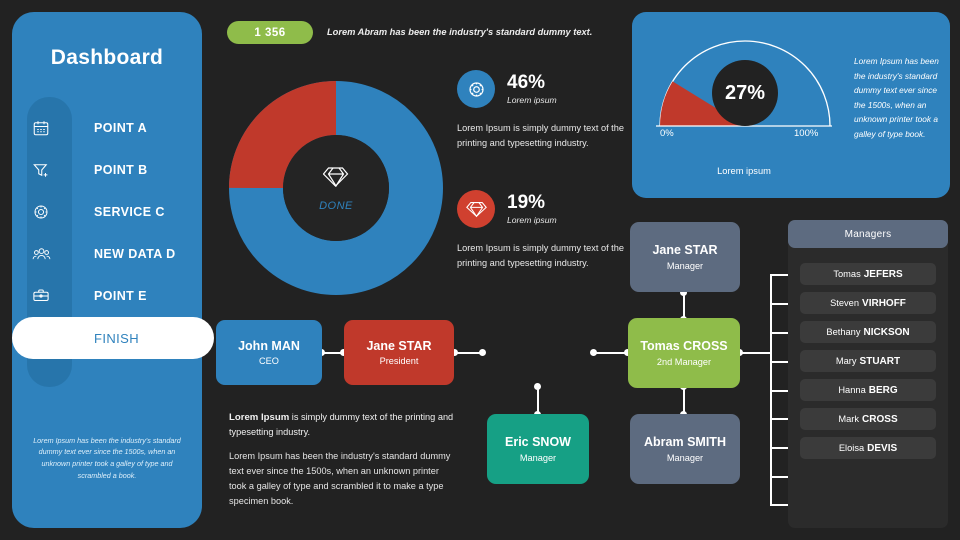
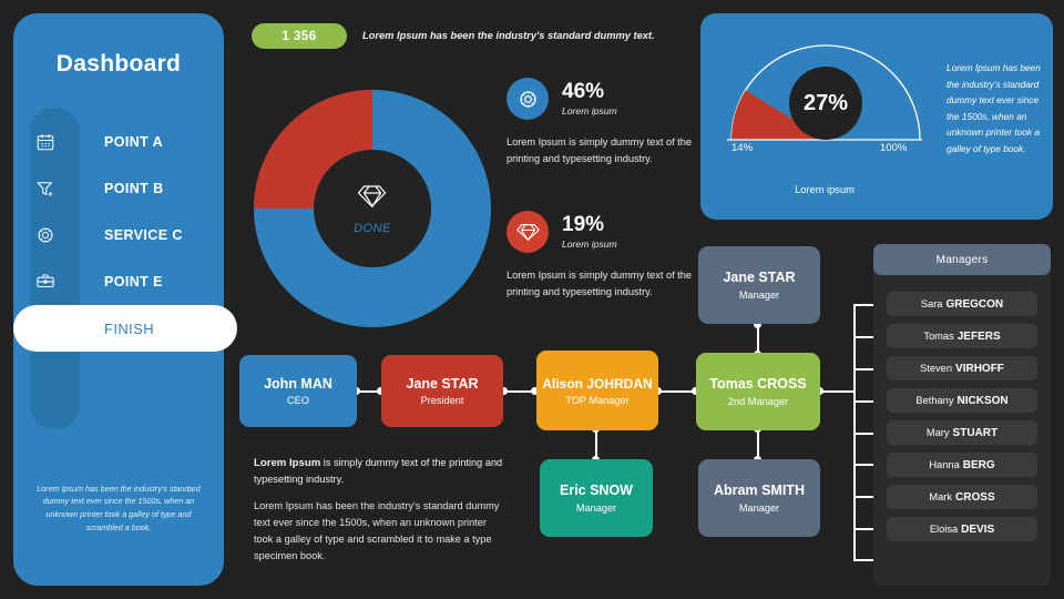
  Dashboard
  POINT A
  POINT B
  SERVICE C
- NEW DATA D
  POINT E
  FINISH
  Lorem Ipsum has been the industry's standard dummy text ever since the 1500s, when an unknown printer took a galley of type and scrambled a book.
  1 356
- Lorem Abram has been the industry's standard dummy text.
+ Lorem Ipsum has been the industry's standard dummy text.
  DONE
  46%
  Lorem ipsum
  Lorem Ipsum is simply dummy text of the printing and typesetting industry.
  19%
  Lorem ipsum
  Lorem Ipsum is simply dummy text of the printing and typesetting industry.
  27%
- 0%
+ 14%
  100%
  Lorem ipsum
  Lorem Ipsum has been the industry's standard dummy text ever since the 1500s, when an unknown printer took a galley of type book.
  John MAN
  CEO
  Jane STAR
  President
+ Alison JOHRDAN
+ TOP Manager
  Tomas CROSS
  2nd Manager
  Jane STAR
  Manager
  Eric SNOW
  Manager
  Abram SMITH
  Manager
  Lorem Ipsum is simply dummy text of the printing and typesetting industry.
  Lorem Ipsum has been the industry's standard dummy text ever since the 1500s, when an unknown printer took a galley of type and scrambled it to make a type specimen book.
  Managers
+ Sara
+ GREGCON
  Tomas
  JEFERS
  Steven
  VIRHOFF
  Bethany
  NICKSON
  Mary
  STUART
  Hanna
  BERG
  Mark
  CROSS
  Eloisa
  DEVIS
